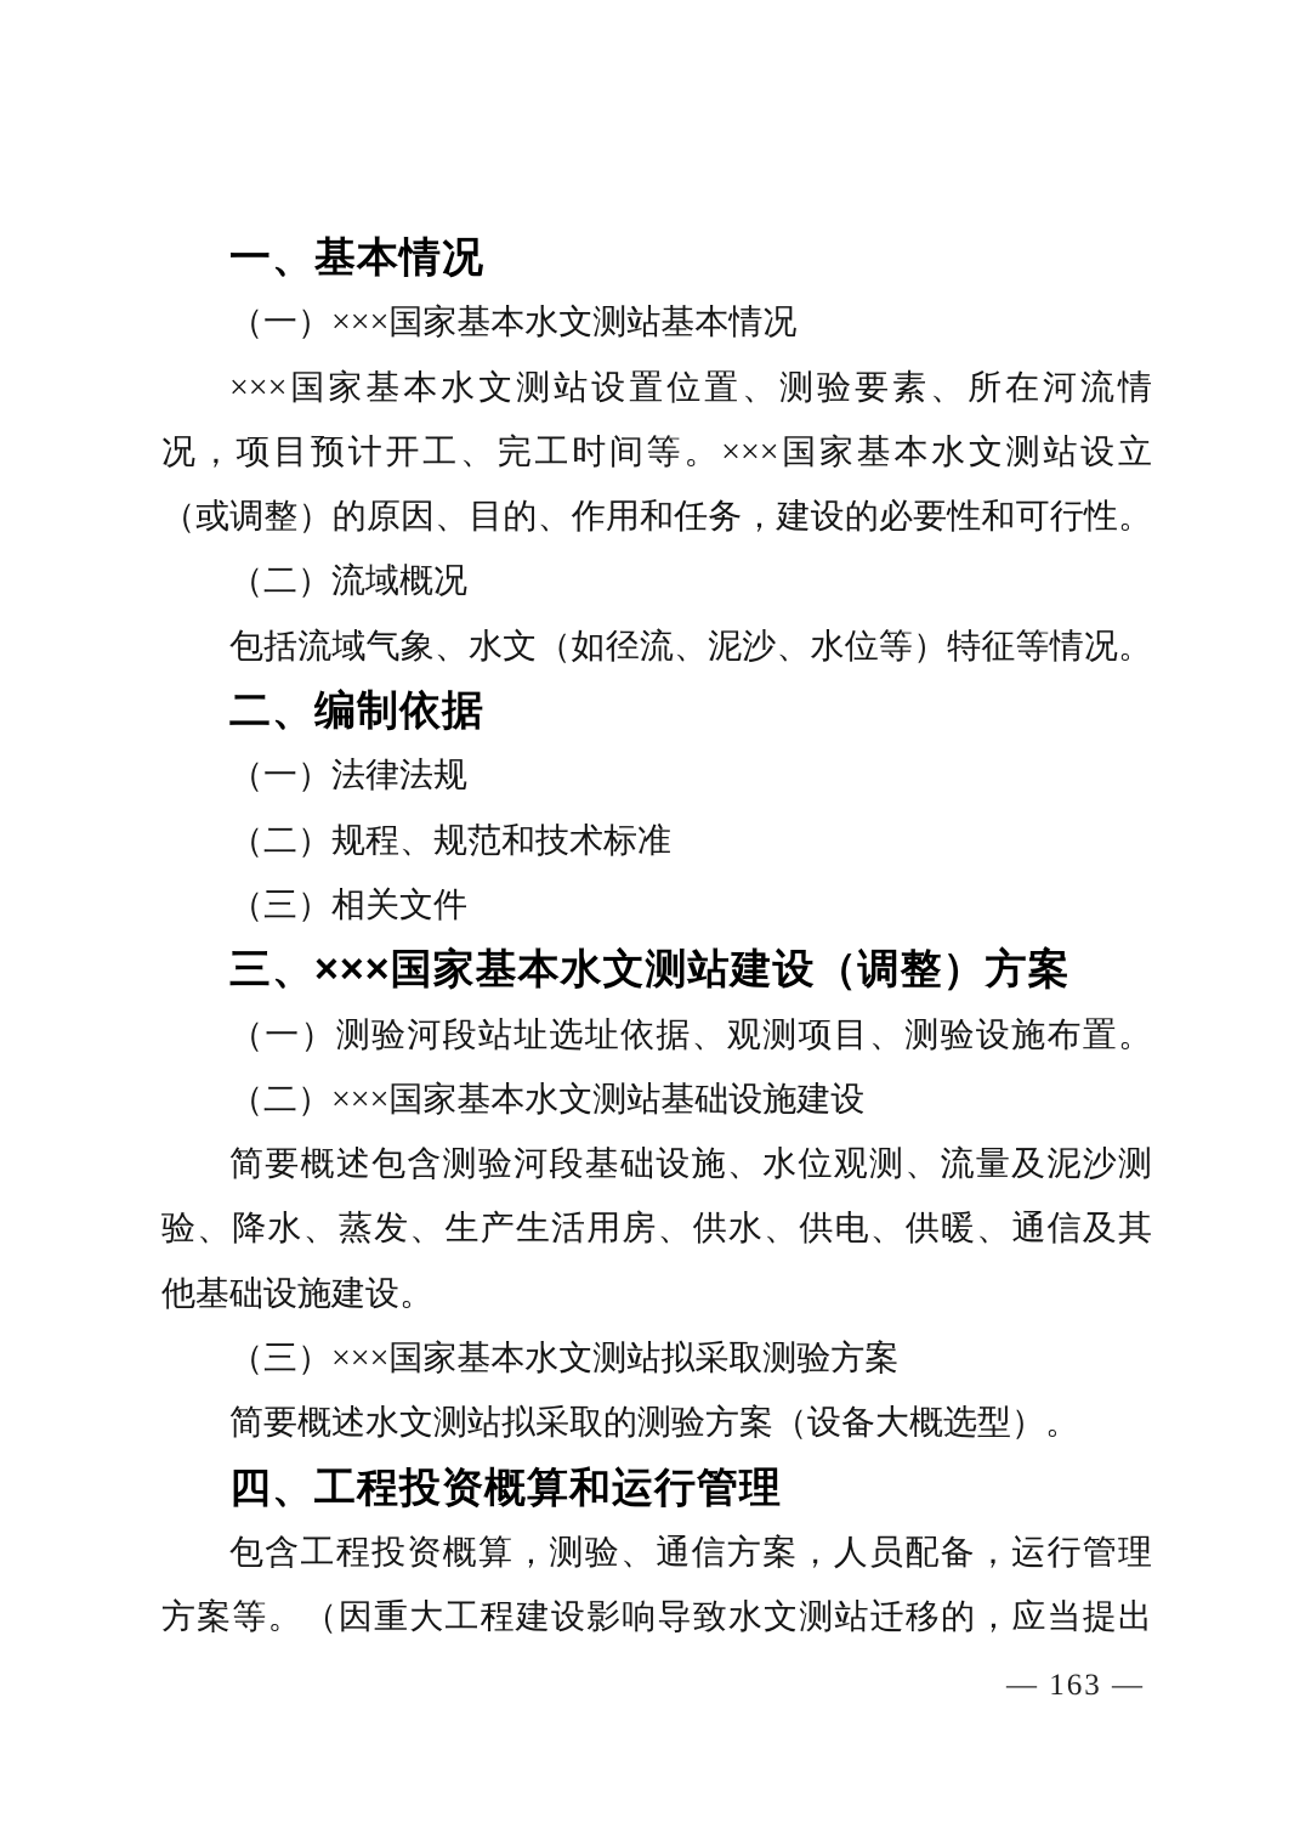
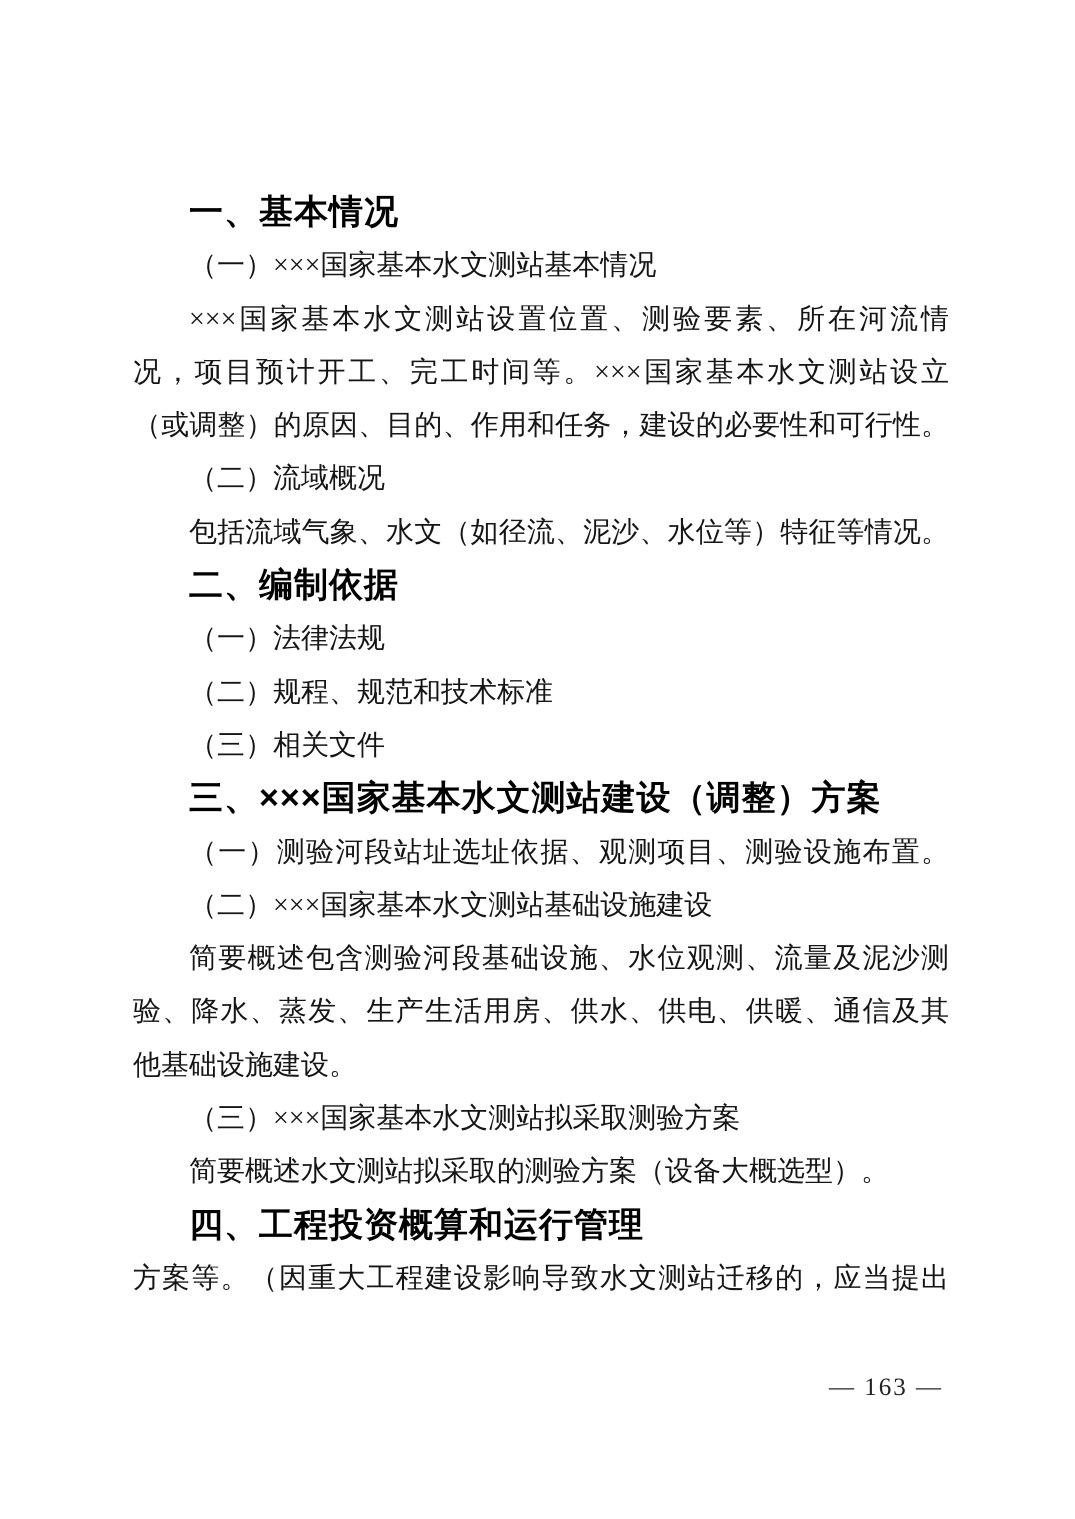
  一、基本情况
  （一）×××国家基本水文测站基本情况
  ×××国家基本水文测站设置位置、测验要素、所在河流情
  况，项目预计开工、完工时间等。×××国家基本水文测站设立
  （或调整）的原因、目的、作用和任务，建设的必要性和可行性。
  （二）流域概况
  包括流域气象、水文（如径流、泥沙、水位等）特征等情况。
  二、编制依据
  （一）法律法规
  （二）规程、规范和技术标准
  （三）相关文件
  三、×××国家基本水文测站建设（调整）方案
  （一）测验河段站址选址依据、观测项目、测验设施布置。
  （二）×××国家基本水文测站基础设施建设
  简要概述包含测验河段基础设施、水位观测、流量及泥沙测
  验、降水、蒸发、生产生活用房、供水、供电、供暖、通信及其
  他基础设施建设。
  （三）×××国家基本水文测站拟采取测验方案
  简要概述水文测站拟采取的测验方案（设备大概选型）。
  四、工程投资概算和运行管理
- 包含工程投资概算，测验、通信方案，人员配备，运行管理
  方案等。（因重大工程建设影响导致水文测站迁移的，应当提出
  — 163 —
